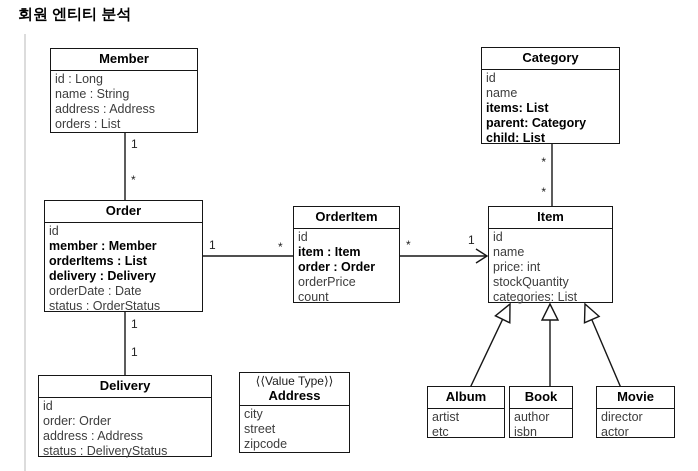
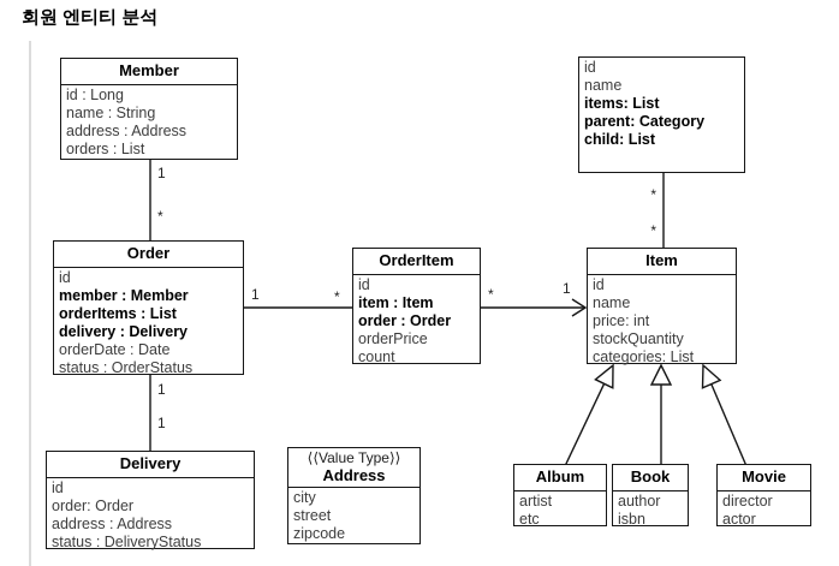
  회원 엔티티 분석
  Member
  id : Long
  name : String
  address : Address
  orders : List
- Category
  id
  name
  items: List
  parent: Category
  child: List
  Order
  id
  member : Member
  orderItems : List
  delivery : Delivery
  orderDate : Date
  status : OrderStatus
  OrderItem
  id
  item : Item
  order : Order
  orderPrice
  count
  Item
  id
  name
  price: int
  stockQuantity
  categories: List
  Delivery
  id
  order: Order
  address : Address
  status : DeliveryStatus
  ⟨⟨Value Type⟩⟩
  Address
  city
  street
  zipcode
  Album
  artist
  etc
  Book
  author
  isbn
  Movie
  director
  actor
  1
  *
  1
  *
  *
  1
  *
  *
  1
  1
